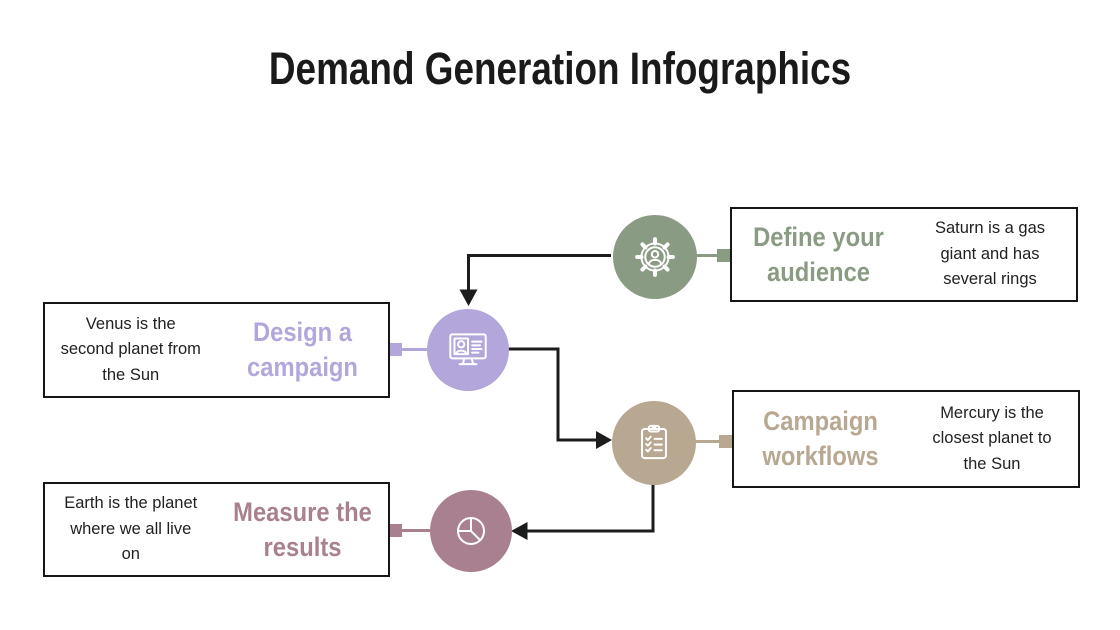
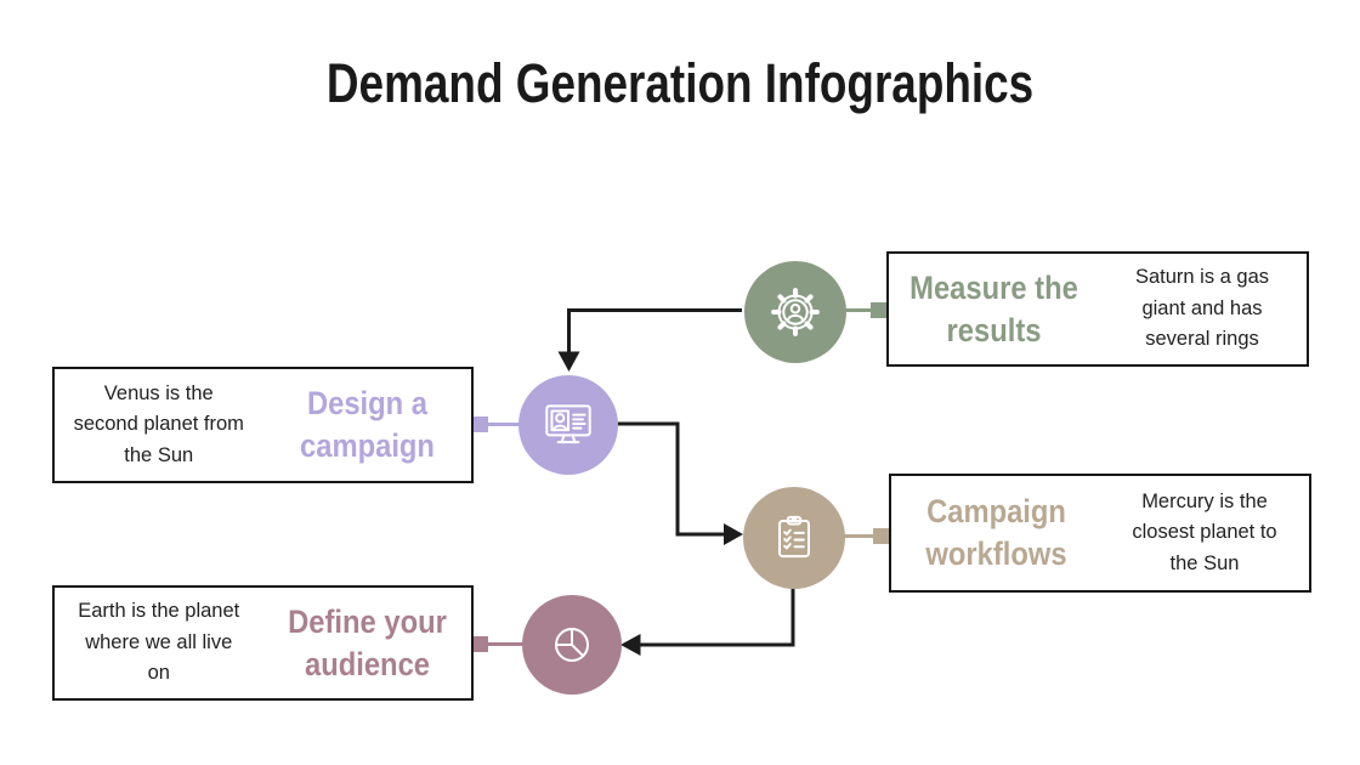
  Demand Generation Infographics
- Define your audience
+ Measure the results
  Saturn is a gas giant and has several rings
  Venus is the second planet from the Sun
  Design a campaign
  Campaign workflows
  Mercury is the closest planet to the Sun
  Earth is the planet where we all live on
- Measure the results
+ Define your audience
